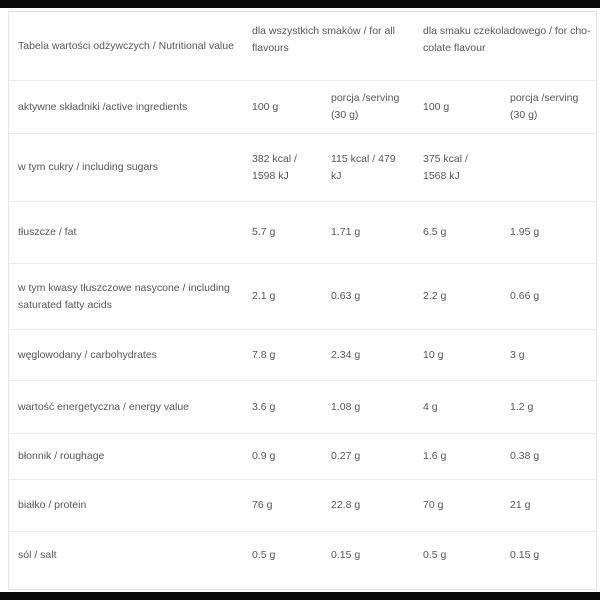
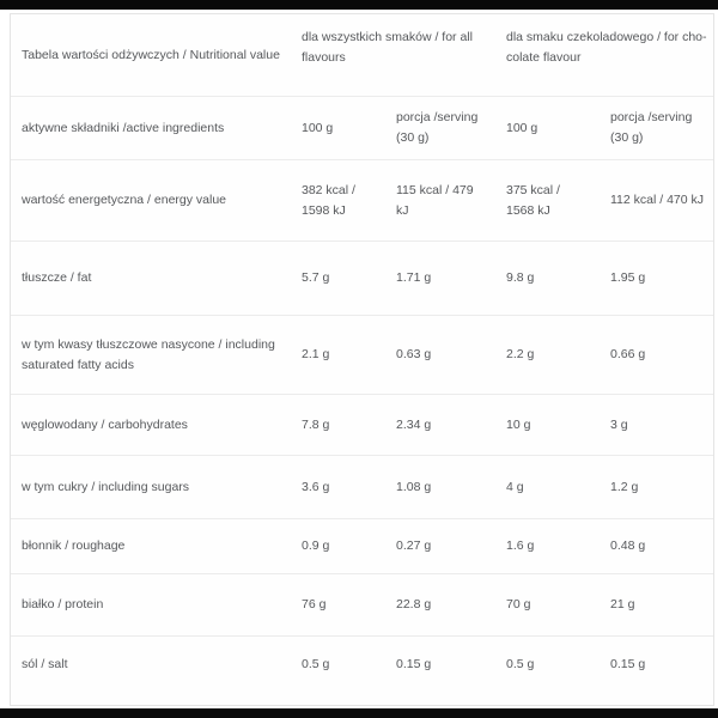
  Tabela wartości odżywczych / Nutritional value
  dla wszystkich smaków / for all
  flavours
  dla smaku czekoladowego / for cho-
  colate flavour
  aktywne składniki /active ingredients
  100 g
  porcja /serving
  (30 g)
  100 g
  porcja /serving
  (30 g)
- w tym cukry / including sugars
+ wartość energetyczna / energy value
  382 kcal /
  1598 kJ
  115 kcal / 479
  kJ
  375 kcal /
  1568 kJ
+ 112 kcal / 470 kJ
  tłuszcze / fat
  5.7 g
  1.71 g
- 6.5 g
+ 9.8 g
  1.95 g
  w tym kwasy tłuszczowe nasycone / including saturated fatty acids
  2.1 g
  0.63 g
  2.2 g
  0.66 g
  węglowodany / carbohydrates
  7.8 g
  2.34 g
  10 g
  3 g
- wartość energetyczna / energy value
+ w tym cukry / including sugars
  3.6 g
  1.08 g
  4 g
  1.2 g
  błonnik / roughage
  0.9 g
  0.27 g
  1.6 g
- 0.38 g
+ 0.48 g
  białko / protein
  76 g
  22.8 g
  70 g
  21 g
  sól / salt
  0.5 g
  0.15 g
  0.5 g
  0.15 g
